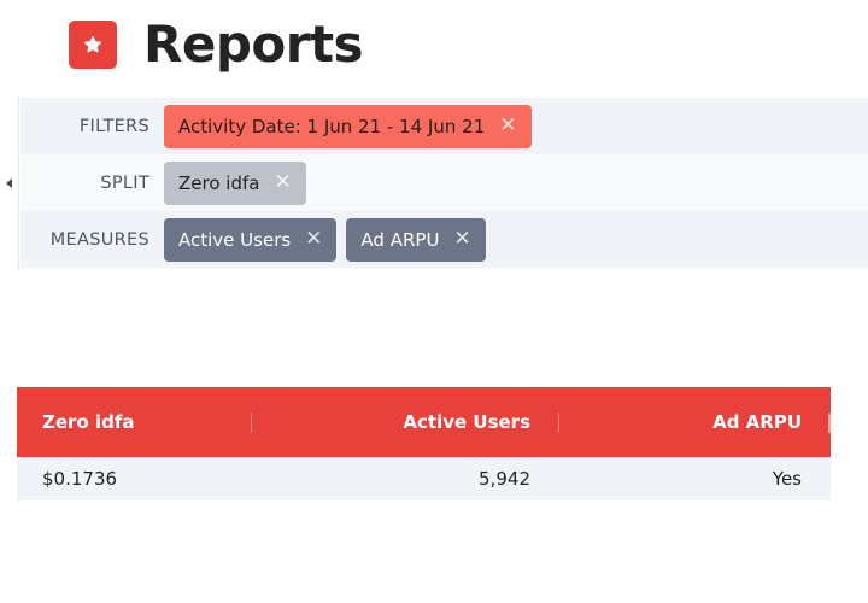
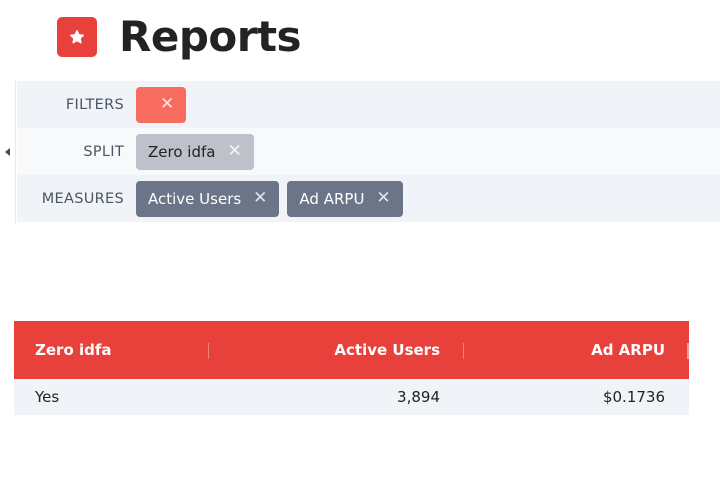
  Reports
  FILTERS
- Activity Date: 1 Jun 21 - 14 Jun 21
  ✕
  SPLIT
  Zero idfa
  ✕
  MEASURES
  Active Users
  ✕
  Ad ARPU
  ✕
  Zero idfa
  Active Users
  Ad ARPU
- $0.1736
+ Yes
- 5,942
+ 3,894
- Yes
+ $0.1736
